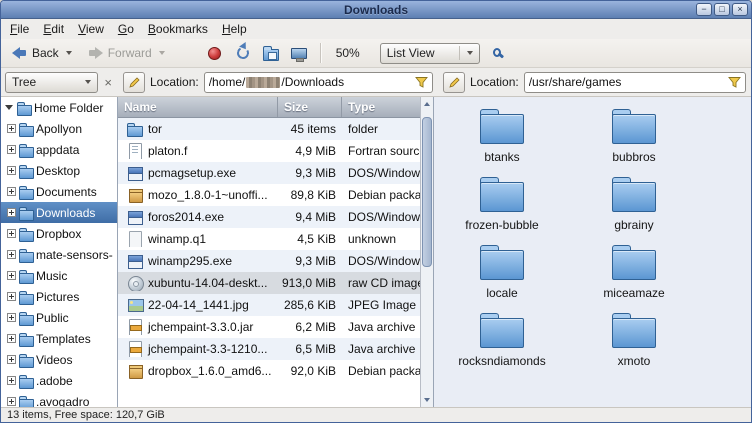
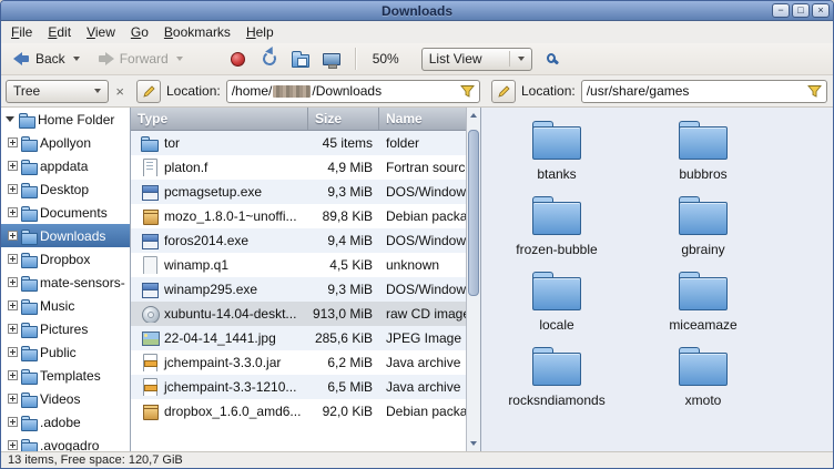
  Downloads
  −
  □
  ×
  File
  Edit
  View
  Go
  Bookmarks
  Help
  Back
  Forward
  50%
  List View
  Tree
  ×
  Location:
  /home/
  /Downloads
  Location:
  /usr/share/games
  Home Folder
  Apollyon
  appdata
  Desktop
  Documents
  Downloads
  Dropbox
  mate-sensors-
  Music
  Pictures
  Public
  Templates
  Videos
  .adobe
  .avogadro
- Name
+ Type
  Size
- Type
+ Name
  tor
  45 items
  folder
  platon.f
  4,9 MiB
  Fortran sourc
  pcmagsetup.exe
  9,3 MiB
  DOS/Window
  mozo_1.8.0-1~unoffi...
  89,8 KiB
  Debian packa
  foros2014.exe
  9,4 MiB
  DOS/Window
  winamp.q1
  4,5 KiB
  unknown
  winamp295.exe
  9,3 MiB
  DOS/Window
  xubuntu-14.04-deskt...
  913,0 MiB
  raw CD imag
  22-04-14_1441.jpg
  285,6 KiB
  JPEG Image
  jchempaint-3.3.0.jar
  6,2 MiB
  Java archive
  jchempaint-3.3-1210...
  6,5 MiB
  Java archive
  dropbox_1.6.0_amd6...
  92,0 KiB
  Debian packa
  btanks
  bubbros
  frozen-bubble
  gbrainy
  locale
  miceamaze
  rocksndiamonds
  xmoto
  13 items, Free space: 120,7 GiB
